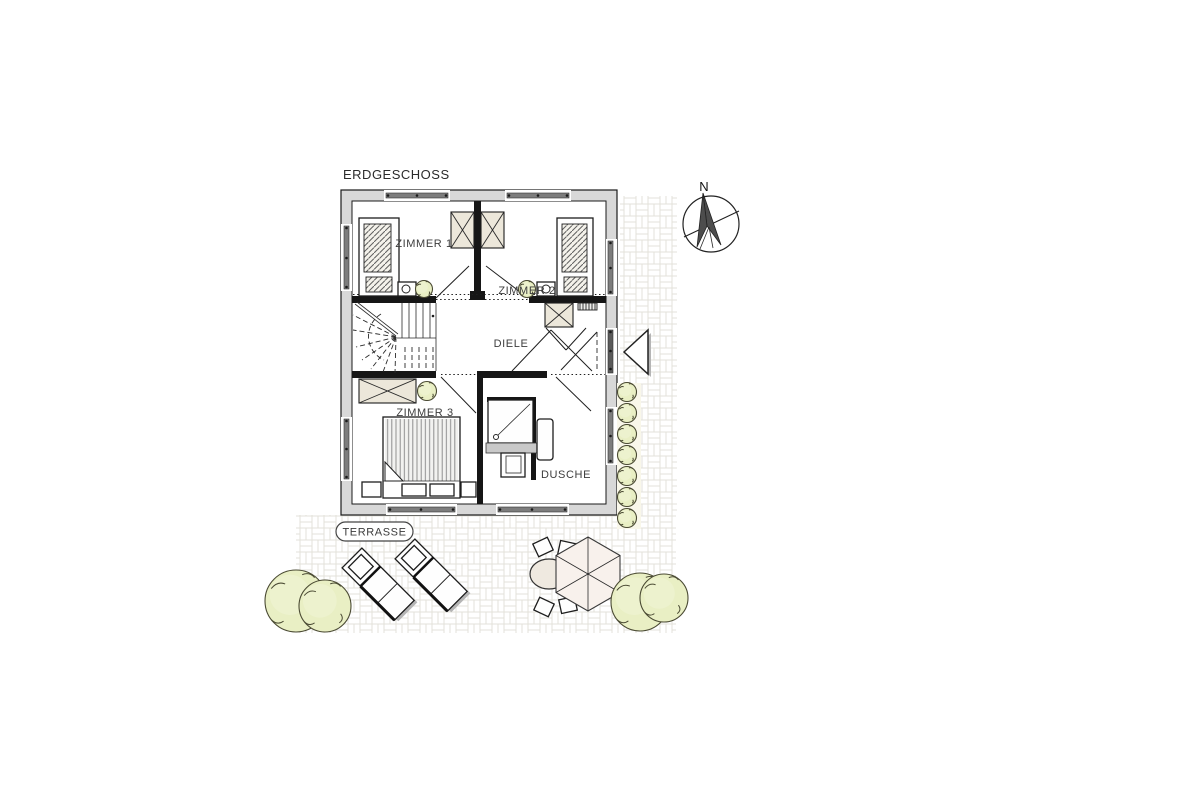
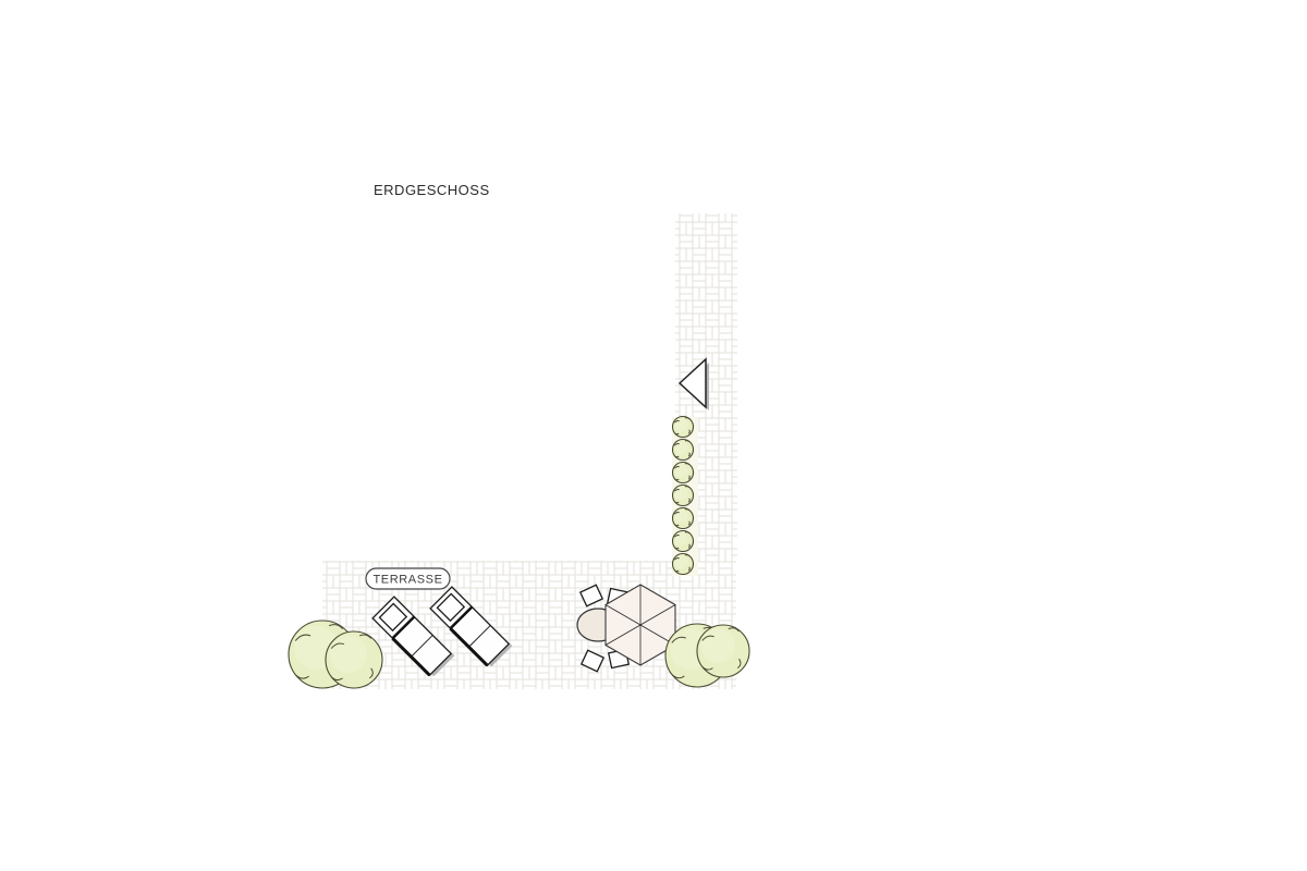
  ERDGESCHOSS
- ZIMMER 1
- ZIMMER 2
- ZIMMER 3
- DIELE
- DUSCHE
- N
  TERRASSE
